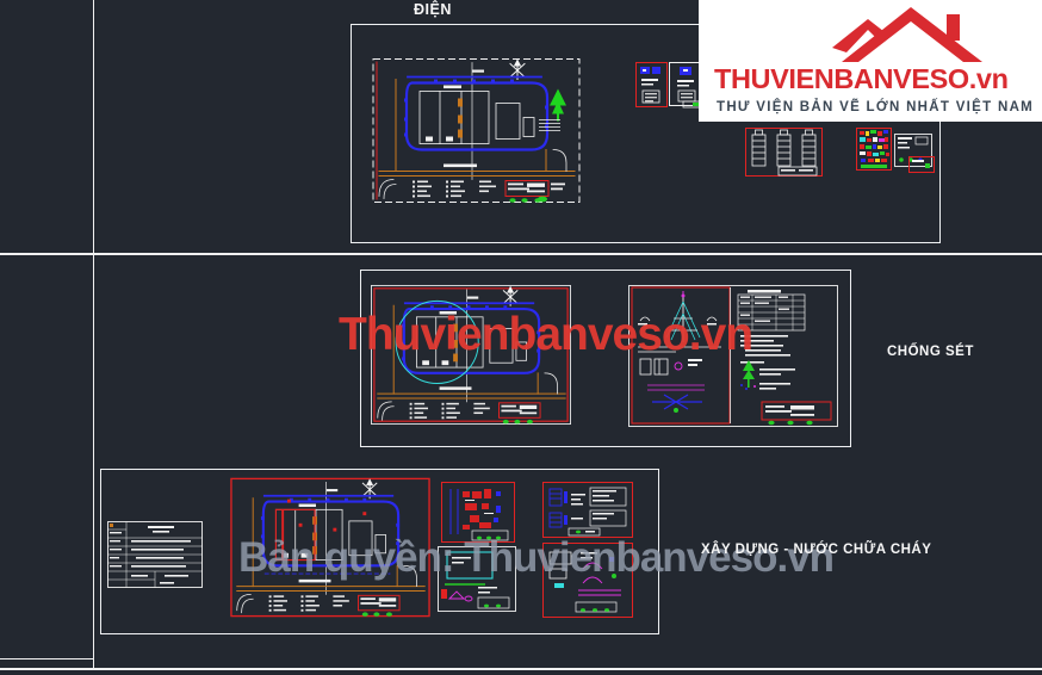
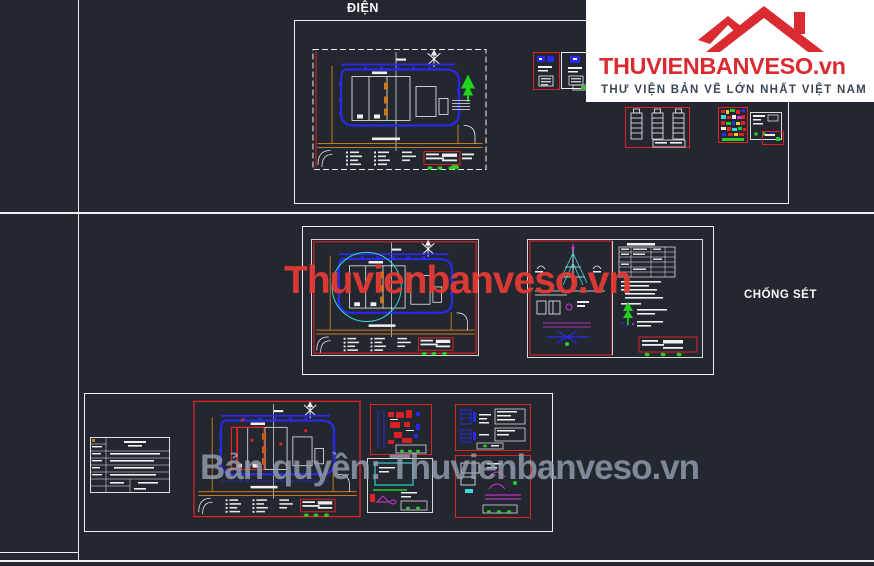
  ĐIỆN
  CHỐNG SÉT
- XÂY DỰNG - NƯỚC CHỮA CHÁY
  THUVIENBANVESO.vn
  THƯ VIỆN BẢN VẼ LỚN NHẤT VIỆT NAM
  Thuvienbanveso.vn
  Bản quyền: Thuvienbanveso.vn
